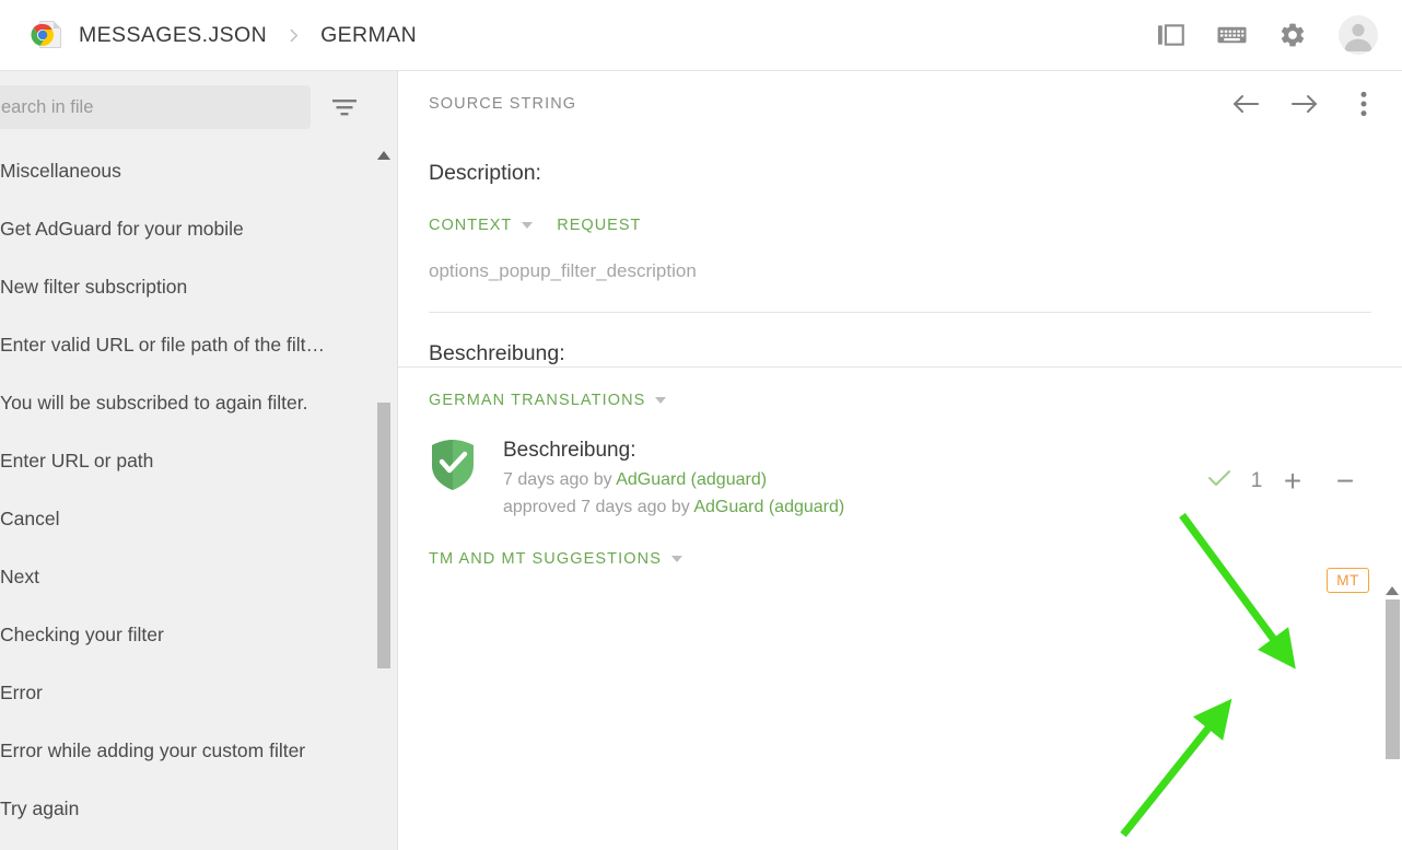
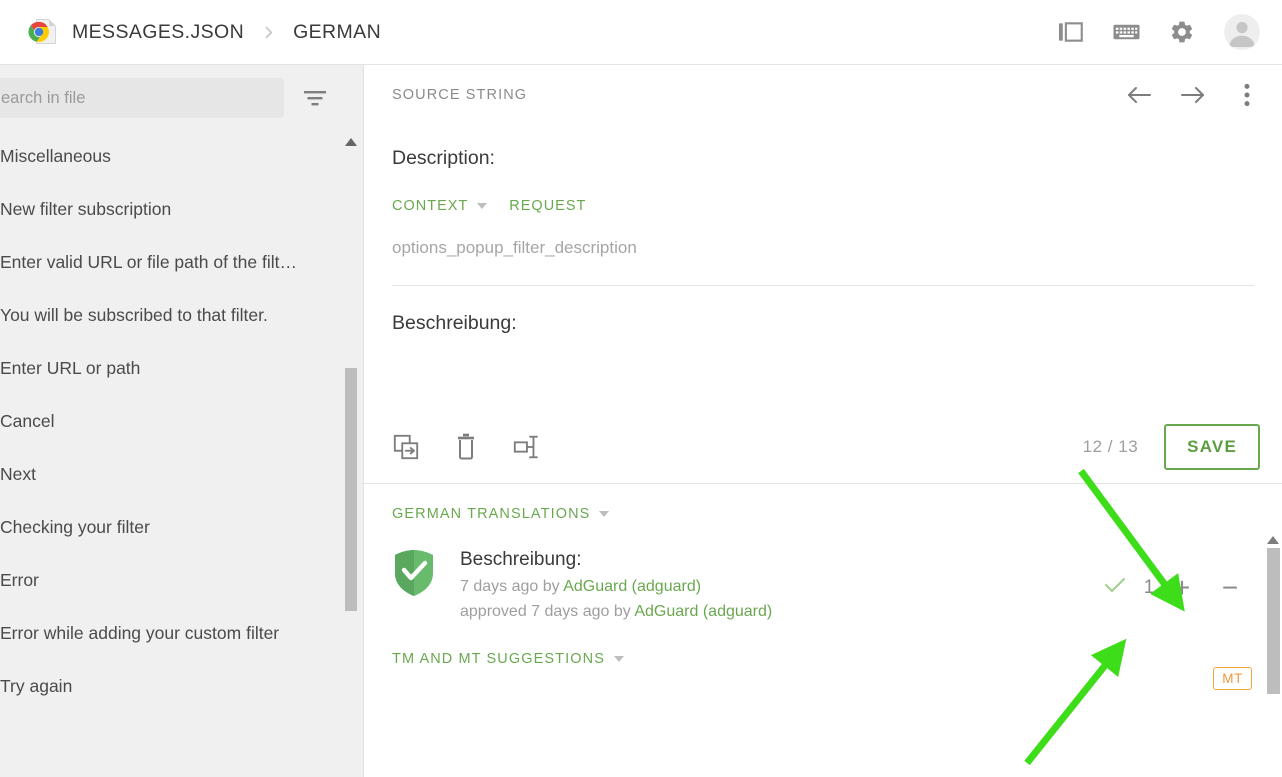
  MESSAGES.JSON
  GERMAN
  earch in file
  Miscellaneous
- Get AdGuard for your mobile
  New filter subscription
  Enter valid URL or file path of the filt…
- You will be subscribed to again filter.
+ You will be subscribed to that filter.
  Enter URL or path
  Cancel
  Next
  Checking your filter
  Error
  Error while adding your custom filter
  Try again
  SOURCE STRING
  Description:
  CONTEXT
  REQUEST
  options_popup_filter_description
  Beschreibung:
+ 12 / 13
+ SAVE
  GERMAN TRANSLATIONS
  Beschreibung:
  7 days ago by AdGuard (adguard)
  approved 7 days ago by AdGuard (adguard)
  1
  +
  −
  TM AND MT SUGGESTIONS
  MT
